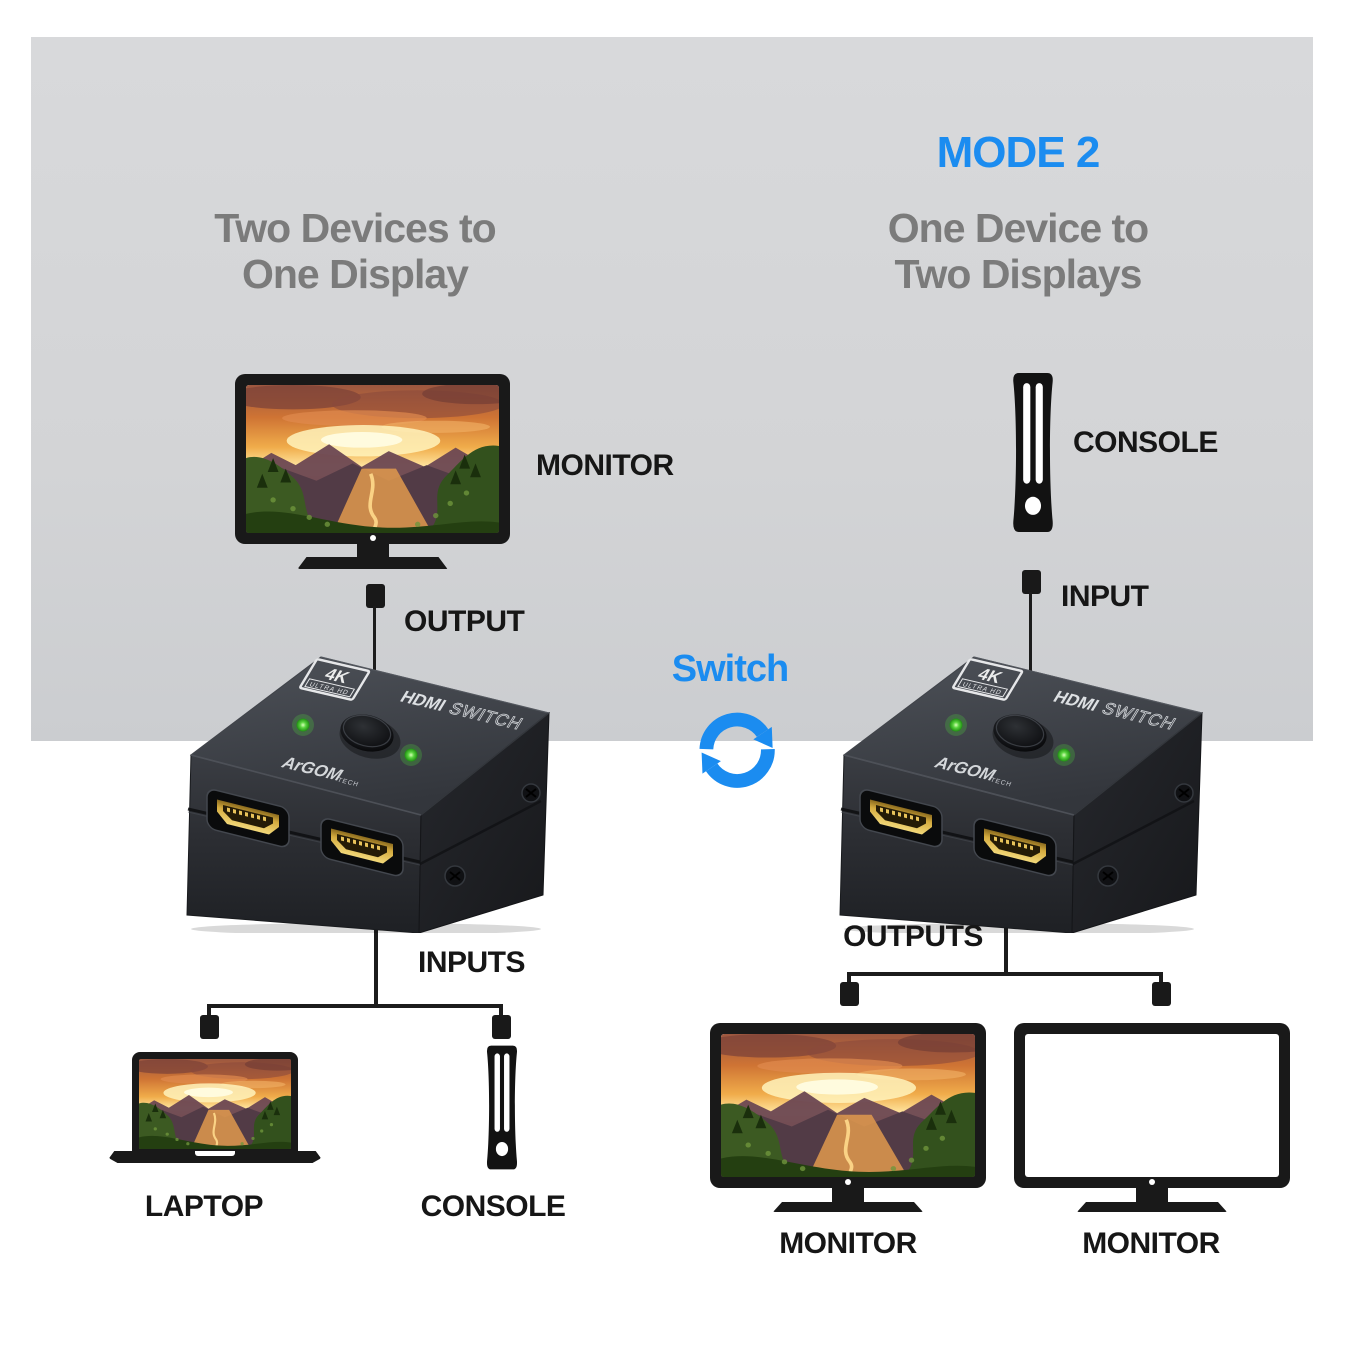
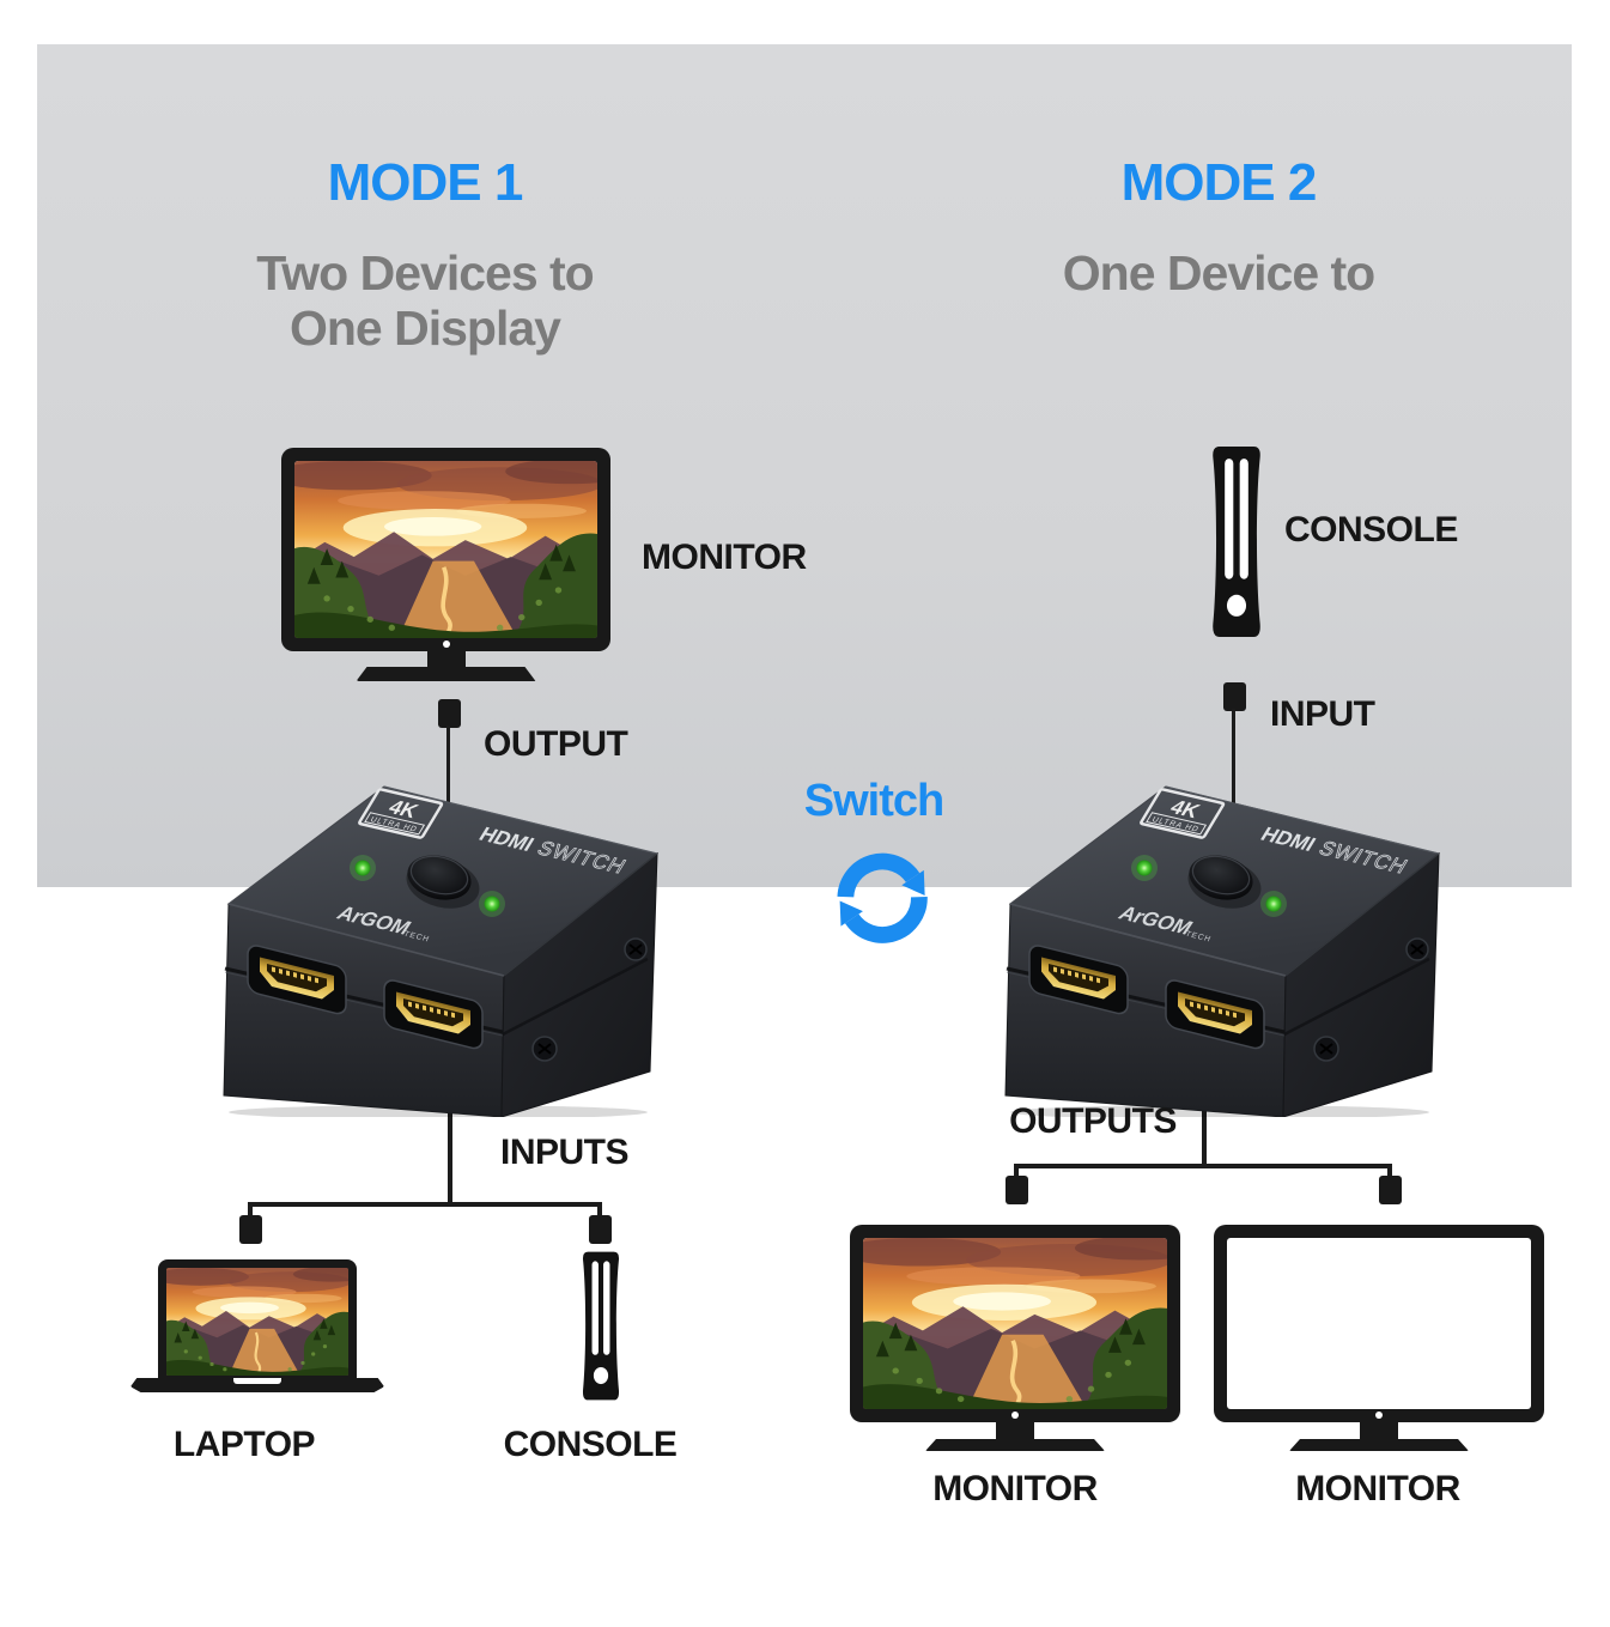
+ MODE 1
  Two Devices to
  One Display
  MONITOR
  OUTPUT
  INPUTS
  LAPTOP
  CONSOLE
  Switch
  MODE 2
  One Device to
- Two Displays
  CONSOLE
  INPUT
  OUTPUTS
  MONITOR
  MONITOR
